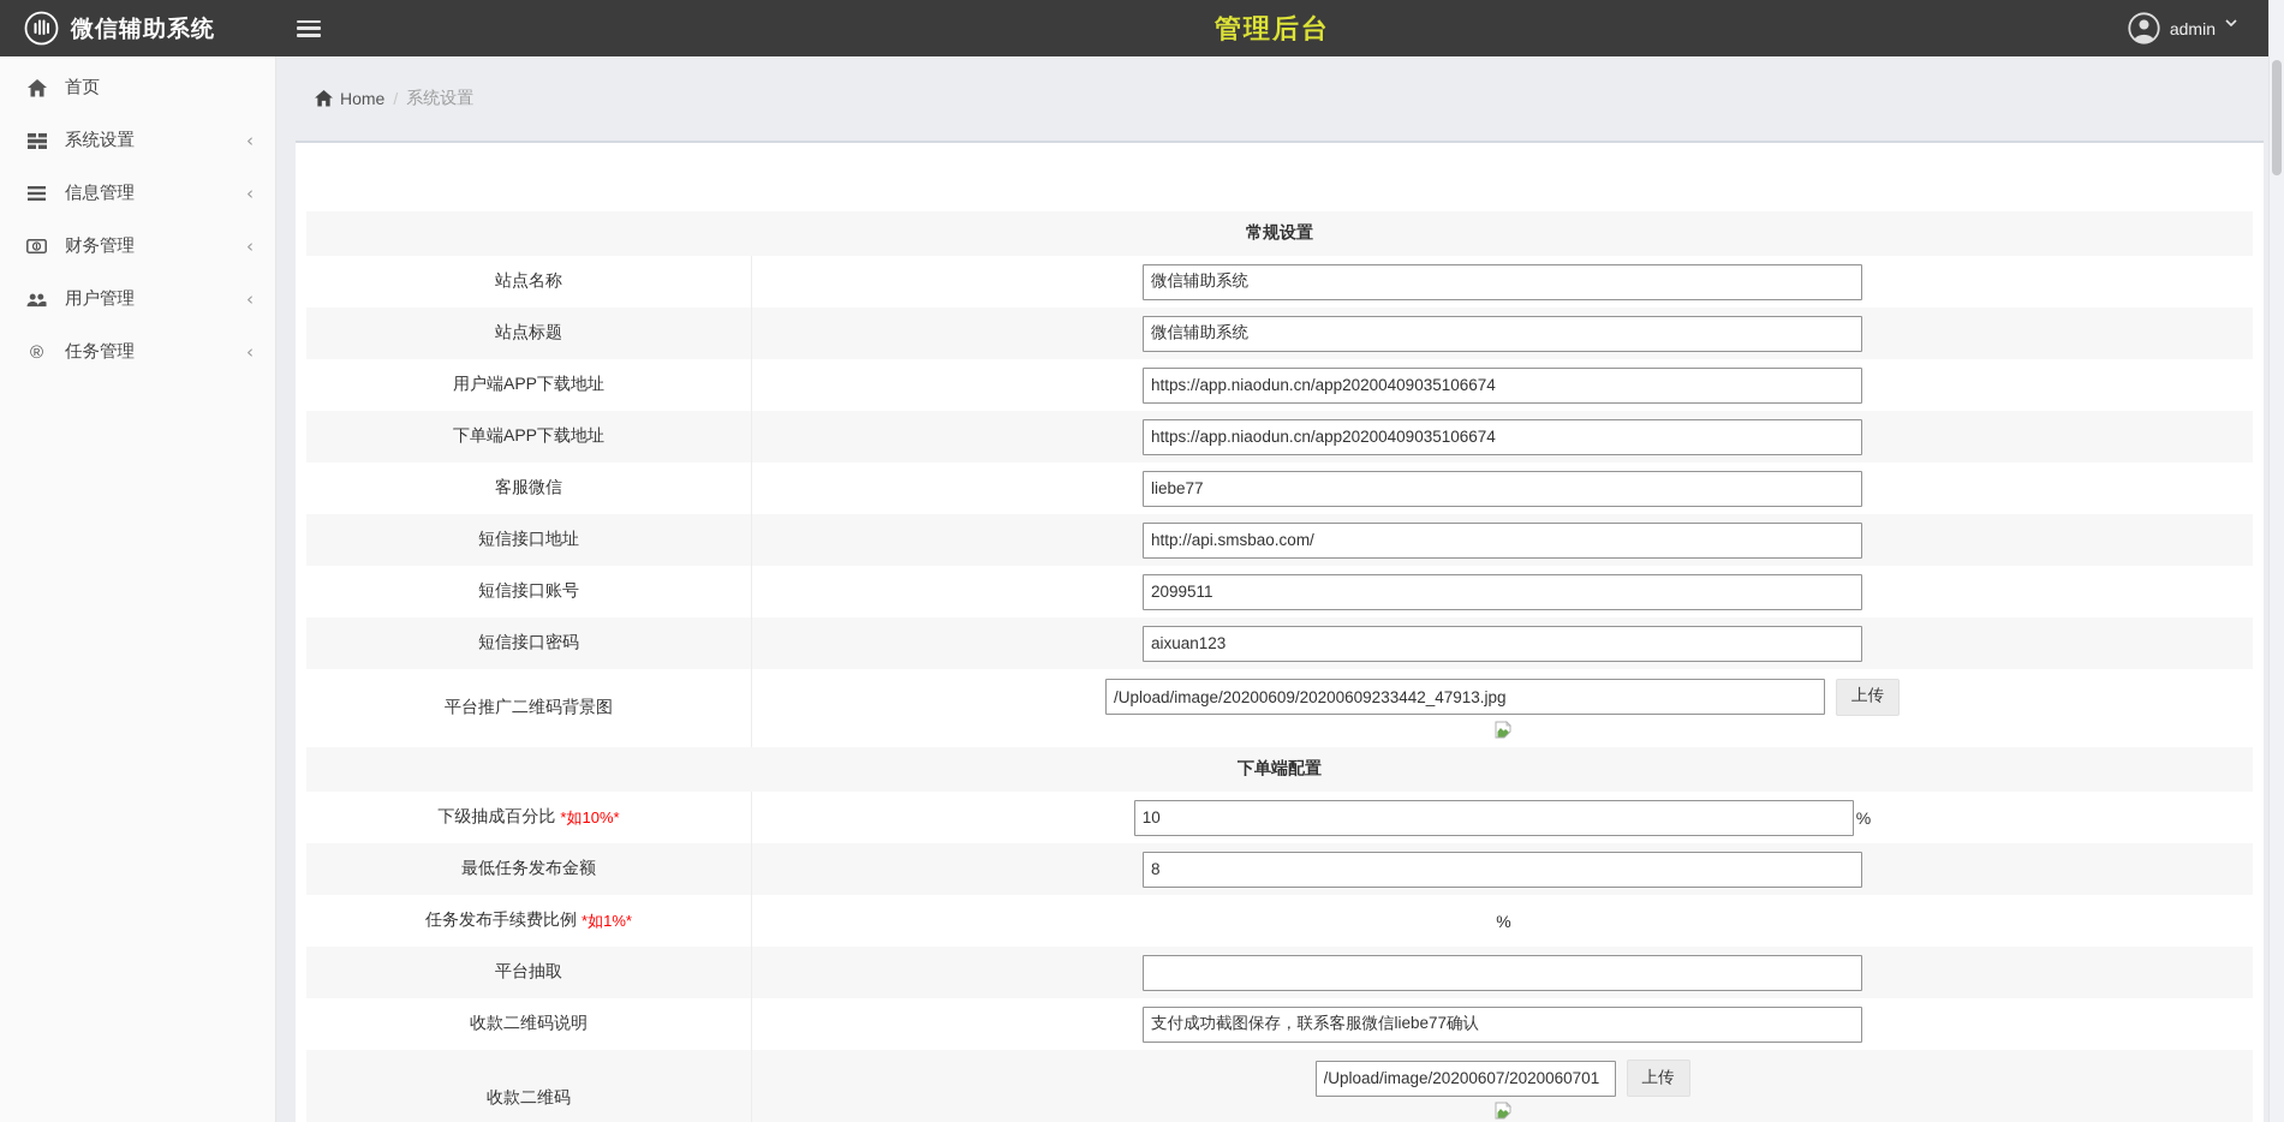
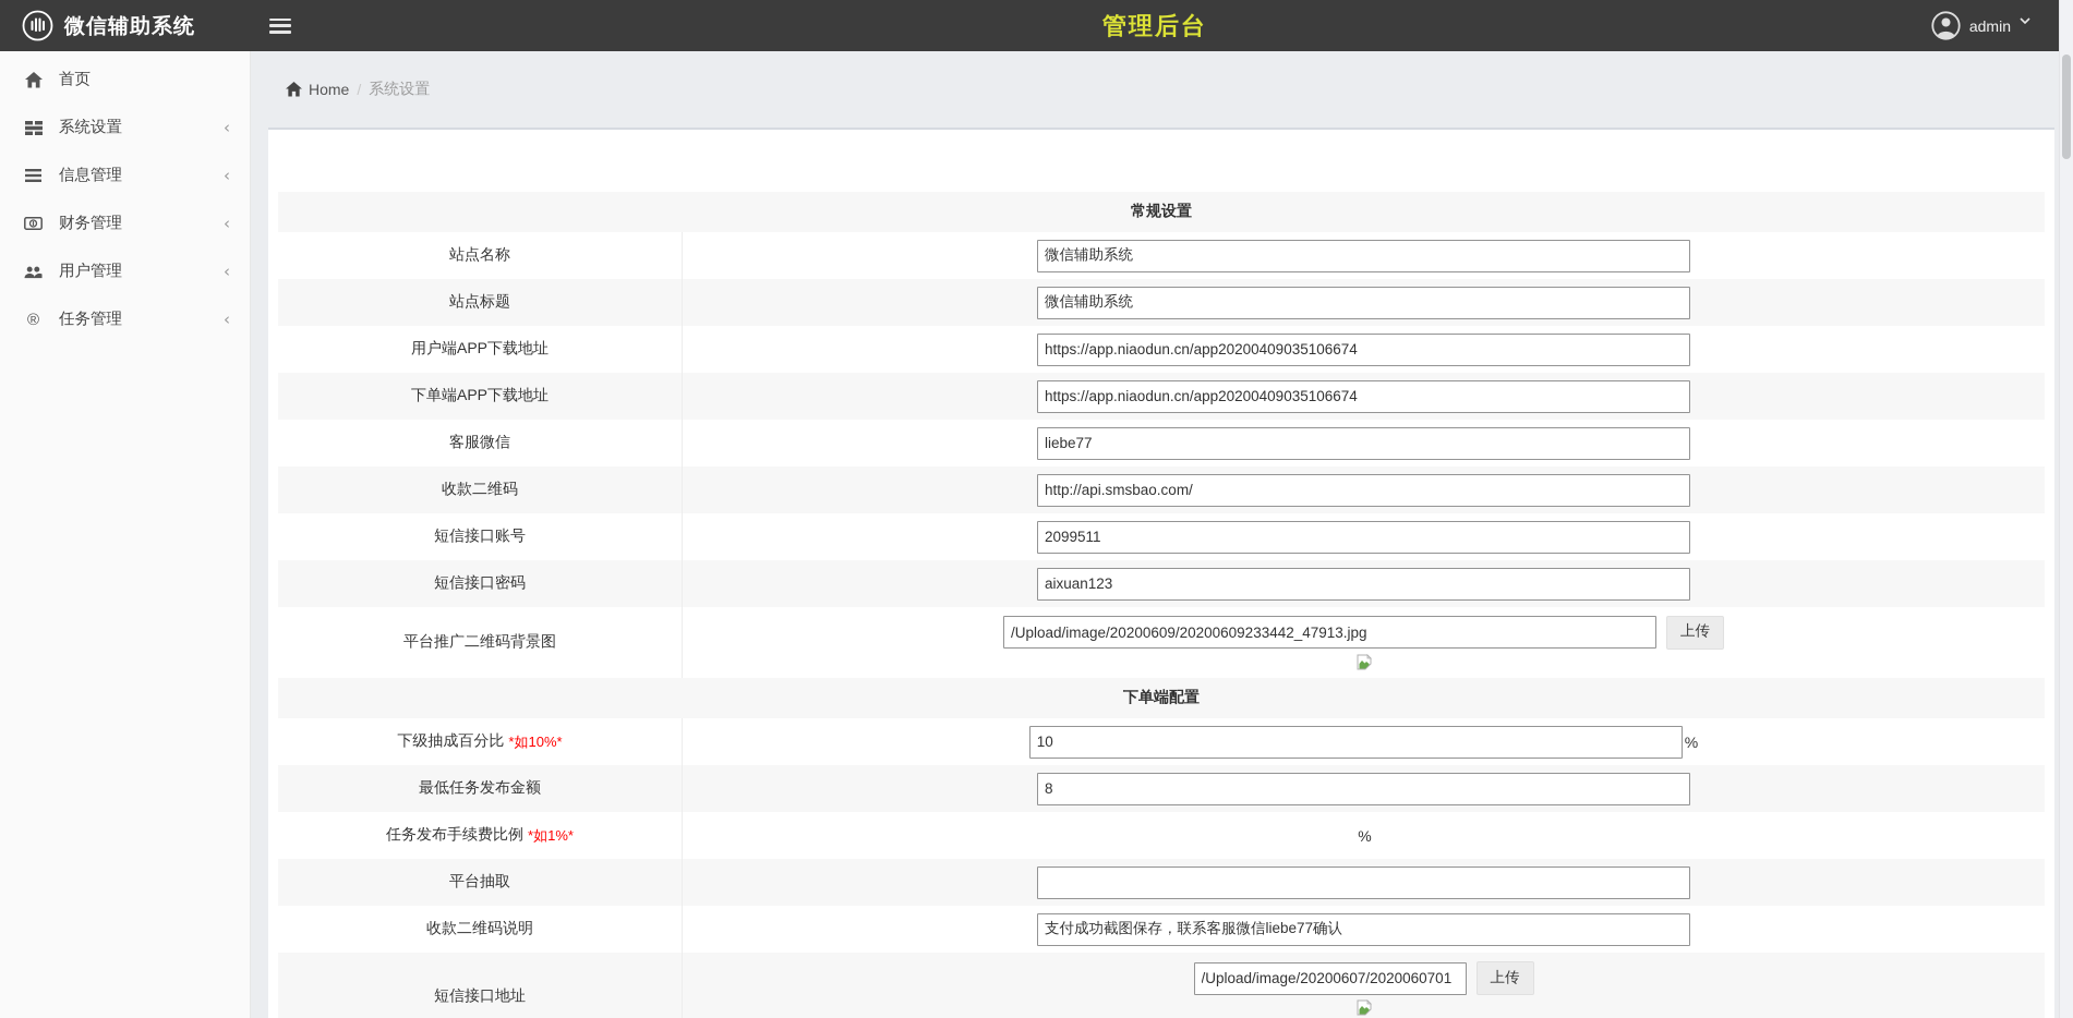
  微信辅助系统
  管理后台
  admin
  首页
  系统设置
  ‹
  信息管理
  ‹
  财务管理
  ‹
  用户管理
  ‹
  ®
  任务管理
  ‹
  Home
  /
  系统设置
  常规设置
  站点名称
  微信辅助系统
  站点标题
  微信辅助系统
  用户端APP下载地址
  https://app.niaodun.cn/app20200409035106674
  下单端APP下载地址
  https://app.niaodun.cn/app20200409035106674
  客服微信
  liebe77
- 短信接口地址
+ 收款二维码
  http://api.smsbao.com/
  短信接口账号
  2099511
  短信接口密码
  aixuan123
  平台推广二维码背景图
  /Upload/image/20200609/20200609233442_47913.jpg
  上传
  下单端配置
  下级抽成百分比
  *如10%*
  10
  %
  最低任务发布金额
  8
  任务发布手续费比例
  *如1%*
  %
  平台抽取
  收款二维码说明
  支付成功截图保存，联系客服微信liebe77确认
- 收款二维码
+ 短信接口地址
  /Upload/image/20200607/2020060701
  上传
